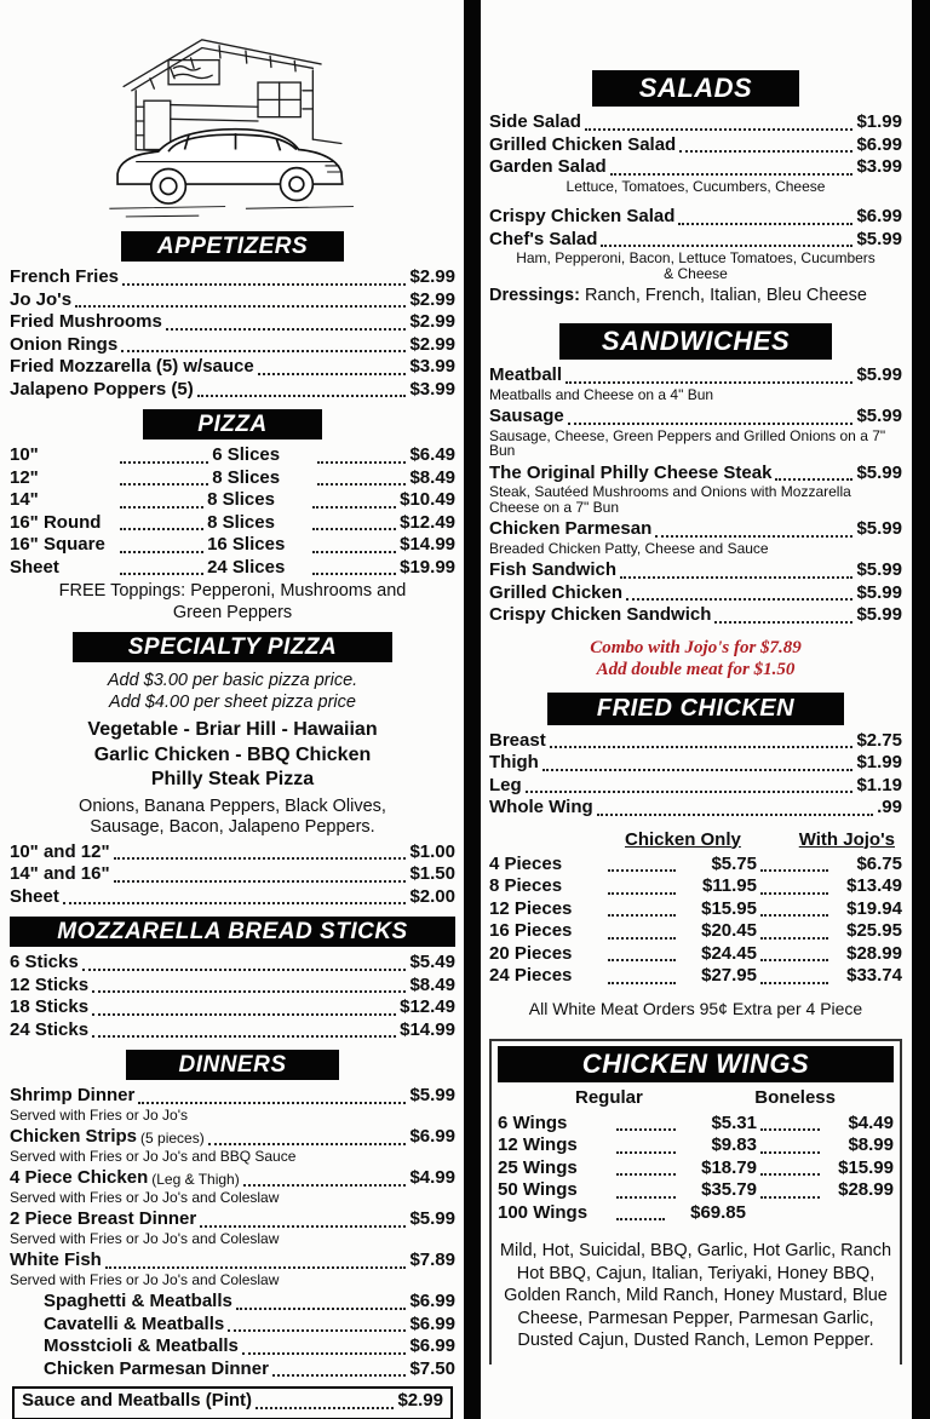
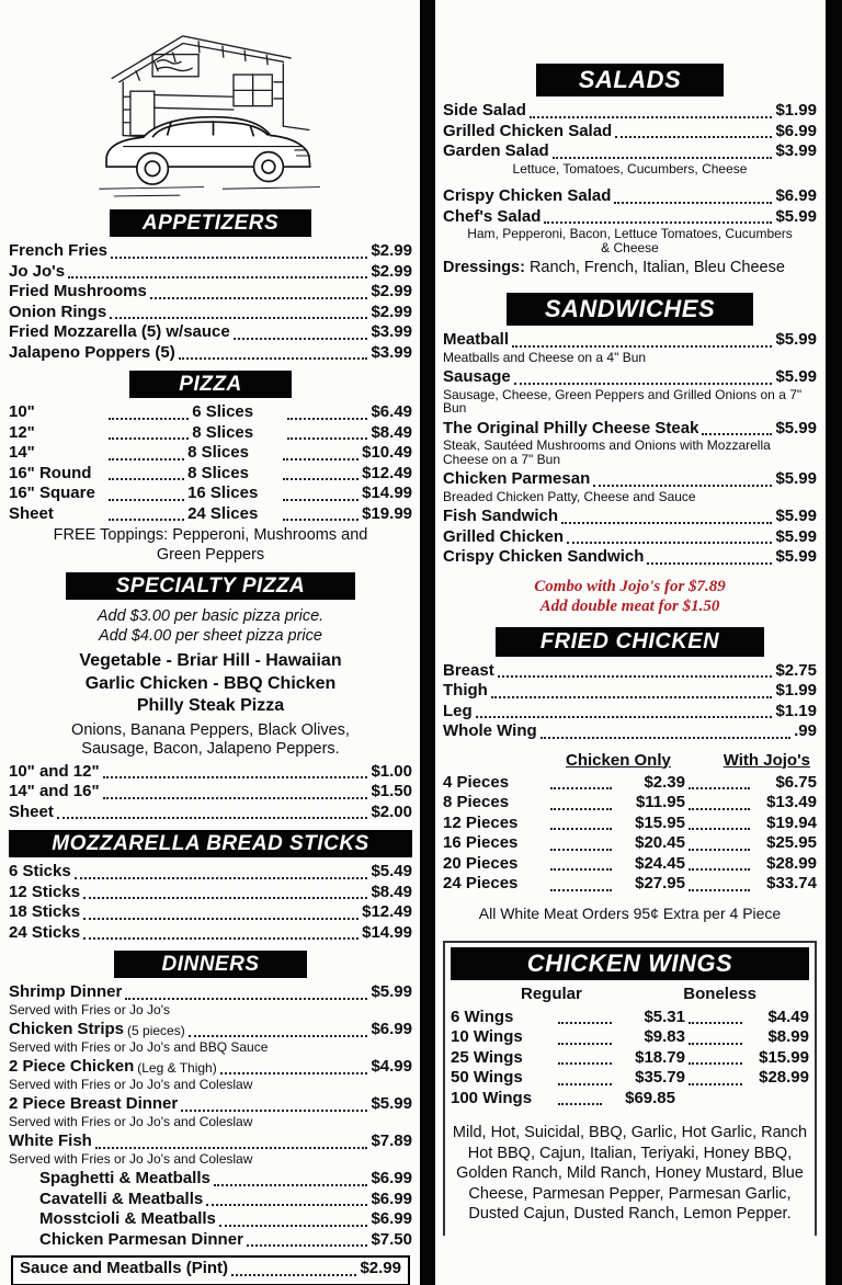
  APPETIZERS
  French Fries
  $2.99
  Jo Jo's
  $2.99
  Fried Mushrooms
  $2.99
  Onion Rings
  $2.99
  Fried Mozzarella (5) w/sauce
  $3.99
  Jalapeno Poppers (5)
  $3.99
  PIZZA
  10"
  6 Slices
  $6.49
  12"
  8 Slices
  $8.49
  14"
  8 Slices
  $10.49
  16" Round
  8 Slices
  $12.49
  16" Square
  16 Slices
  $14.99
  Sheet
  24 Slices
  $19.99
  FREE Toppings: Pepperoni, Mushrooms and Green Peppers
  SPECIALTY PIZZA
  Add $3.00 per basic pizza price.
  Add $4.00 per sheet pizza price
  Vegetable - Briar Hill - Hawaiian
  Garlic Chicken - BBQ Chicken
  Philly Steak Pizza
  Onions, Banana Peppers, Black Olives, Sausage, Bacon, Jalapeno Peppers.
  10" and 12"
  $1.00
  14" and 16"
  $1.50
  Sheet
  $2.00
  MOZZARELLA BREAD STICKS
  6 Sticks
  $5.49
  12 Sticks
  $8.49
  18 Sticks
  $12.49
  24 Sticks
  $14.99
  DINNERS
  Shrimp Dinner
  $5.99
  Served with Fries or Jo Jo's
  Chicken Strips
  (5 pieces)
  $6.99
  Served with Fries or Jo Jo's and BBQ Sauce
- 4 Piece Chicken
+ 2 Piece Chicken
  (Leg & Thigh)
  $4.99
  Served with Fries or Jo Jo's and Coleslaw
  2 Piece Breast Dinner
  $5.99
  Served with Fries or Jo Jo's and Coleslaw
  White Fish
  $7.89
  Served with Fries or Jo Jo's and Coleslaw
  Spaghetti & Meatballs
  $6.99
  Cavatelli & Meatballs
  $6.99
  Mosstcioli & Meatballs
  $6.99
  Chicken Parmesan Dinner
  $7.50
  Sauce and Meatballs (Pint)
  $2.99
  SALADS
  Side Salad
  $1.99
  Grilled Chicken Salad
  $6.99
  Garden Salad
  $3.99
  Lettuce, Tomatoes, Cucumbers, Cheese
  Crispy Chicken Salad
  $6.99
  Chef's Salad
  $5.99
  Ham, Pepperoni, Bacon, Lettuce Tomatoes, Cucumbers & Cheese
  Dressings: Ranch, French, Italian, Bleu Cheese
  SANDWICHES
  Meatball
  $5.99
  Meatballs and Cheese on a 4" Bun
  Sausage
  $5.99
  Sausage, Cheese, Green Peppers and Grilled Onions on a 7" Bun
  The Original Philly Cheese Steak
  $5.99
  Steak, Sautéed Mushrooms and Onions with Mozzarella Cheese on a 7" Bun
  Chicken Parmesan
  $5.99
  Breaded Chicken Patty, Cheese and Sauce
  Fish Sandwich
  $5.99
  Grilled Chicken
  $5.99
  Crispy Chicken Sandwich
  $5.99
  Combo with Jojo's for $7.89
  Add double meat for $1.50
  FRIED CHICKEN
  Breast
  $2.75
  Thigh
  $1.99
  Leg
  $1.19
  Whole Wing
  .99
  Chicken Only
  With Jojo's
  4 Pieces
- $5.75
+ $2.39
  $6.75
  8 Pieces
  $11.95
  $13.49
  12 Pieces
  $15.95
  $19.94
  16 Pieces
  $20.45
  $25.95
  20 Pieces
  $24.45
  $28.99
  24 Pieces
  $27.95
  $33.74
  All White Meat Orders 95¢ Extra per 4 Piece
  CHICKEN WINGS
  Regular
  Boneless
  6 Wings
  $5.31
  $4.49
- 12 Wings
+ 10 Wings
  $9.83
  $8.99
  25 Wings
  $18.79
  $15.99
  50 Wings
  $35.79
  $28.99
  100 Wings
  $69.85
  Mild, Hot, Suicidal, BBQ, Garlic, Hot Garlic, Ranch Hot BBQ, Cajun, Italian, Teriyaki, Honey BBQ, Golden Ranch, Mild Ranch, Honey Mustard, Blue Cheese, Parmesan Pepper, Parmesan Garlic, Dusted Cajun, Dusted Ranch, Lemon Pepper.
